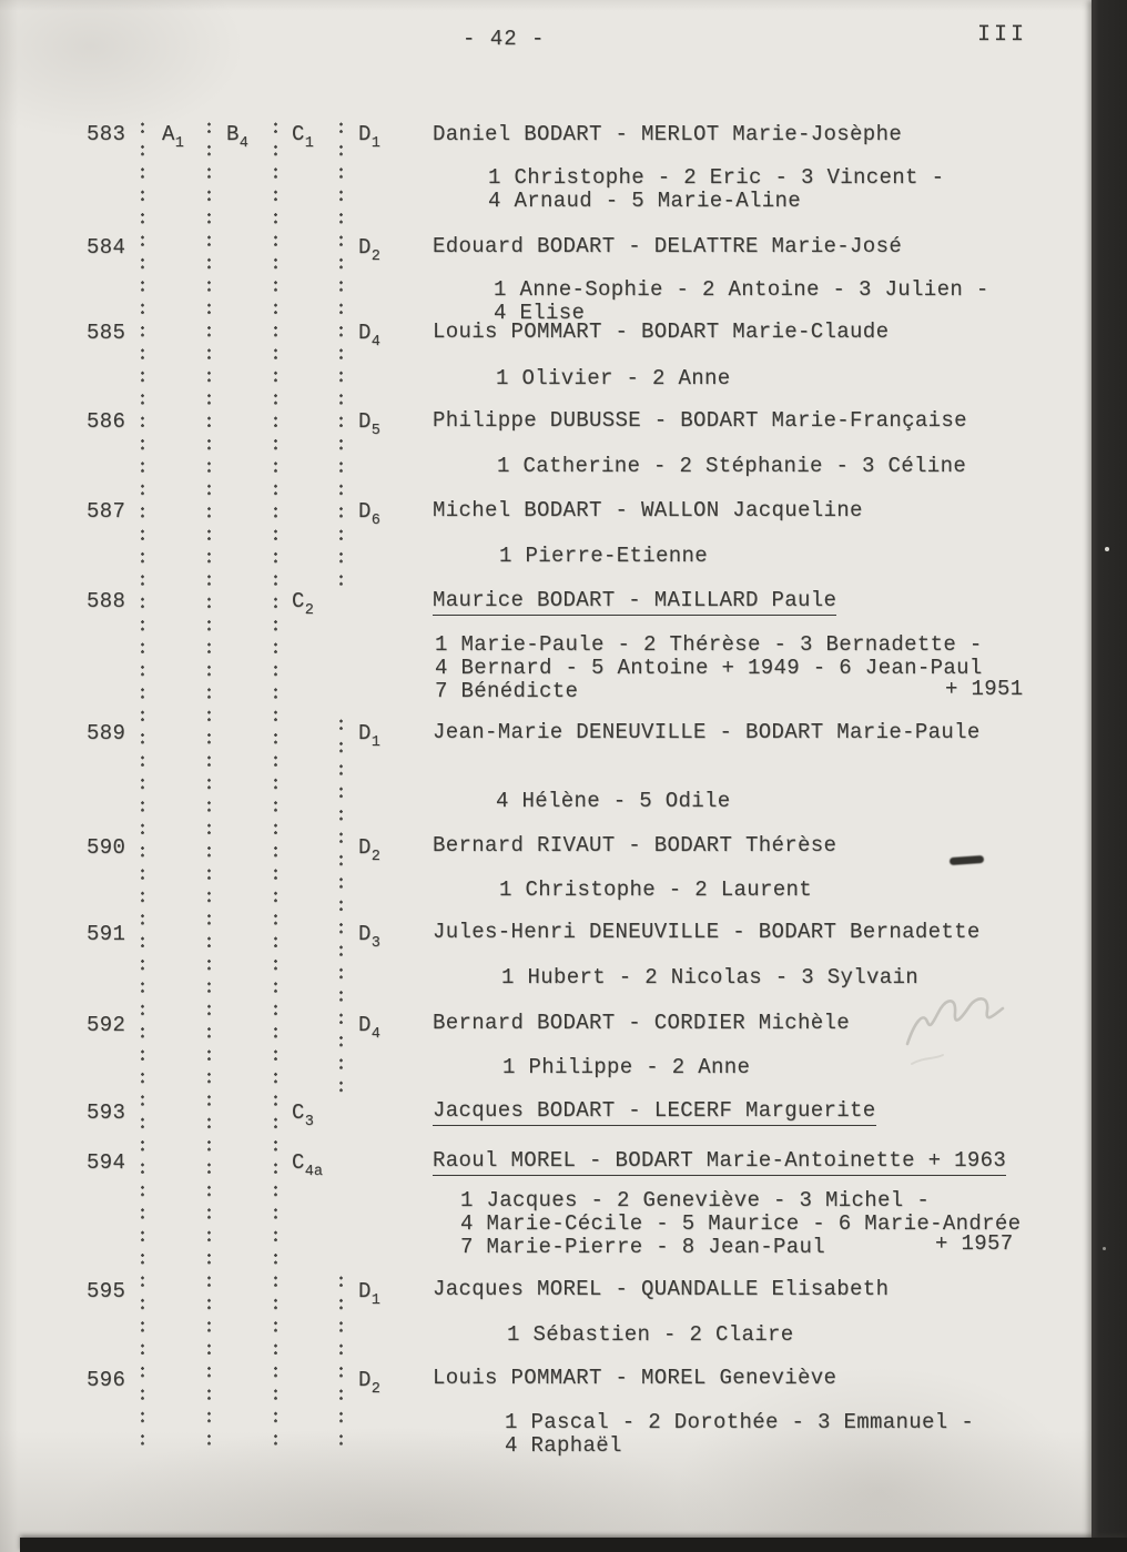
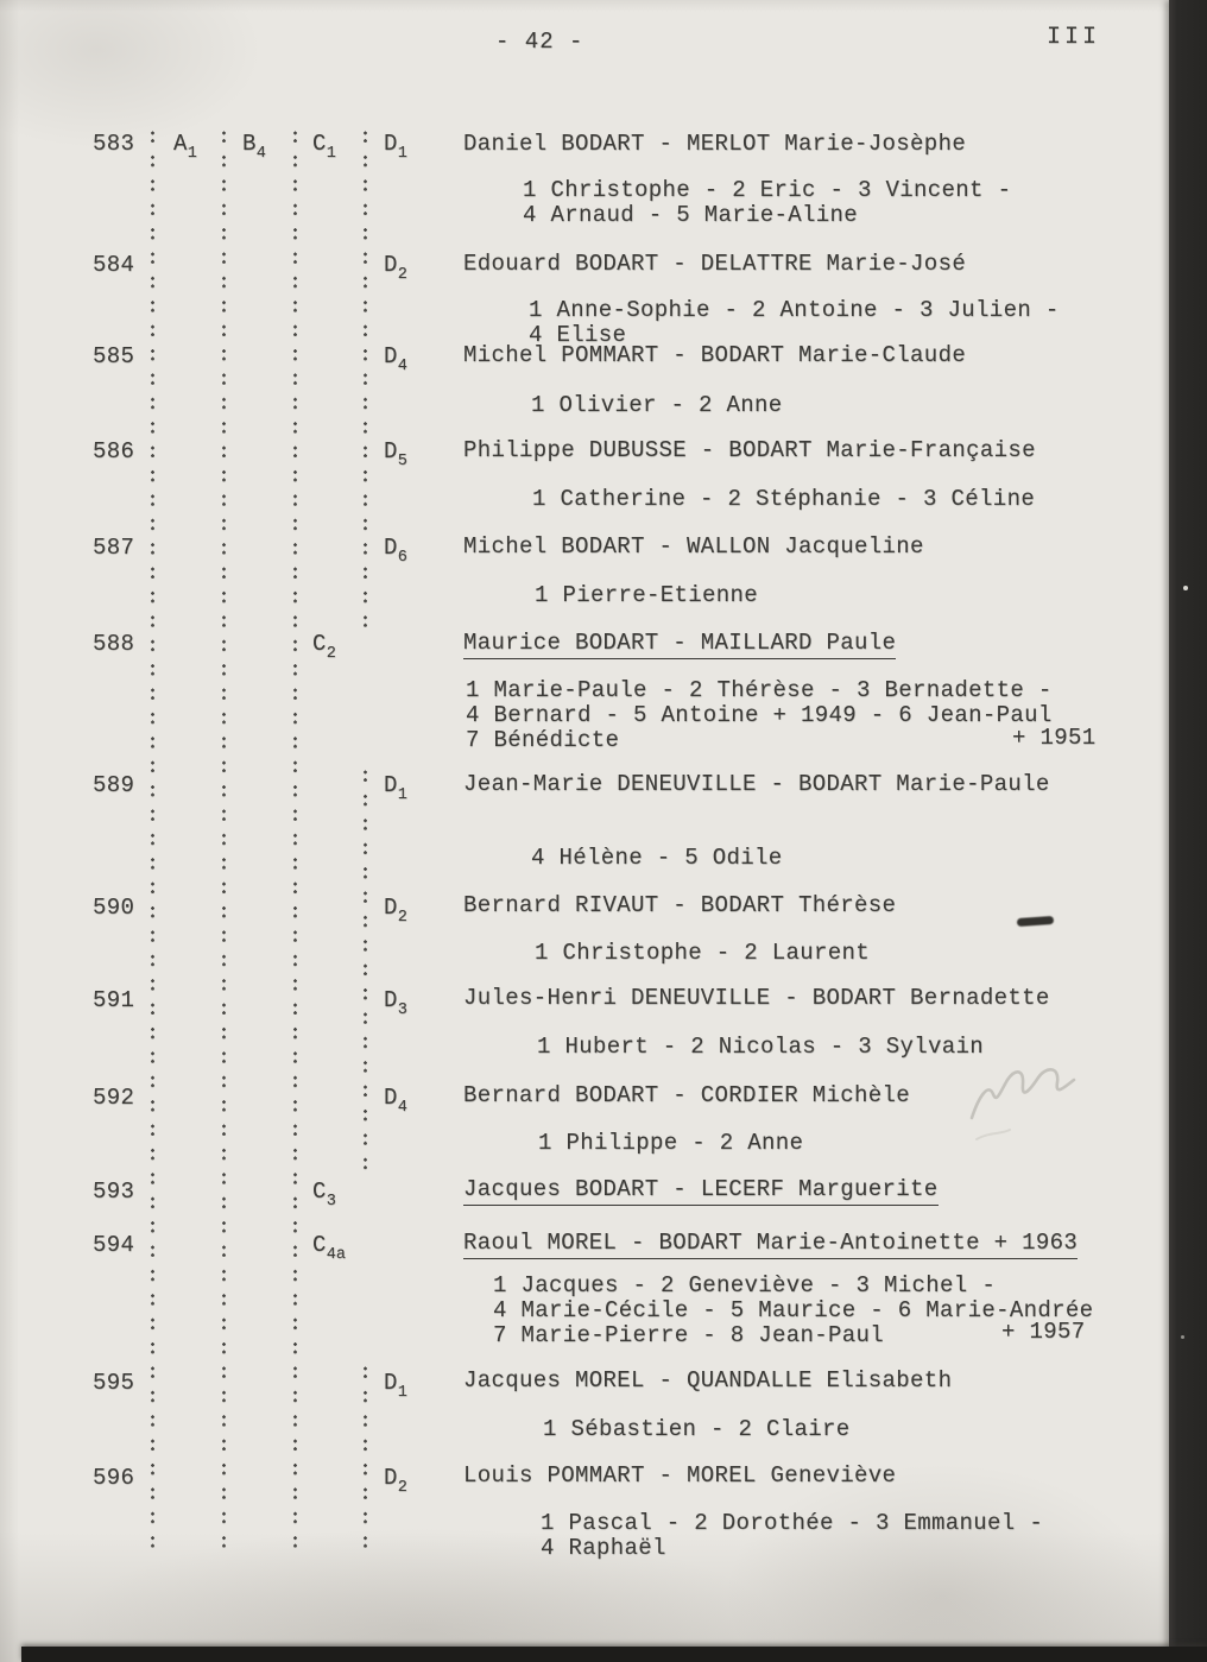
  - 42 -
  III
  583
  A1
  B4
  C1
  D1
  Daniel BODART - MERLOT Marie-Josèphe
  1 Christophe - 2 Eric - 3 Vincent -
  4 Arnaud - 5 Marie-Aline
  584
  D2
  Edouard BODART - DELATTRE Marie-José
  1 Anne-Sophie - 2 Antoine - 3 Julien -
  4 Elise
  585
  D4
- Louis POMMART - BODART Marie-Claude
+ Michel POMMART - BODART Marie-Claude
  1 Olivier - 2 Anne
  586
  D5
  Philippe DUBUSSE - BODART Marie-Française
  1 Catherine - 2 Stéphanie - 3 Céline
  587
  D6
  Michel BODART - WALLON Jacqueline
  1 Pierre-Etienne
  588
  C2
  Maurice BODART - MAILLARD Paule
  1 Marie-Paule - 2 Thérèse - 3 Bernadette -
  4 Bernard - 5 Antoine + 1949 - 6 Jean-Paul
  7 Bénédicte
  + 1951
  589
  D1
  Jean-Marie DENEUVILLE - BODART Marie-Paule
  4 Hélène - 5 Odile
  590
  D2
  Bernard RIVAUT - BODART Thérèse
  1 Christophe - 2 Laurent
  591
  D3
  Jules-Henri DENEUVILLE - BODART Bernadette
  1 Hubert - 2 Nicolas - 3 Sylvain
  592
  D4
  Bernard BODART - CORDIER Michèle
  1 Philippe - 2 Anne
  593
  C3
  Jacques BODART - LECERF Marguerite
  594
  C4a
  Raoul MOREL - BODART Marie-Antoinette + 1963
  1 Jacques - 2 Geneviève - 3 Michel -
  4 Marie-Cécile - 5 Maurice - 6 Marie-Andrée
  7 Marie-Pierre - 8 Jean-Paul
  + 1957
  595
  D1
  Jacques MOREL - QUANDALLE Elisabeth
  1 Sébastien - 2 Claire
  596
  D2
  Louis POMMART - MOREL Geneviève
  1 Pascal - 2 Dorothée - 3 Emmanuel -
  4 Raphaël
